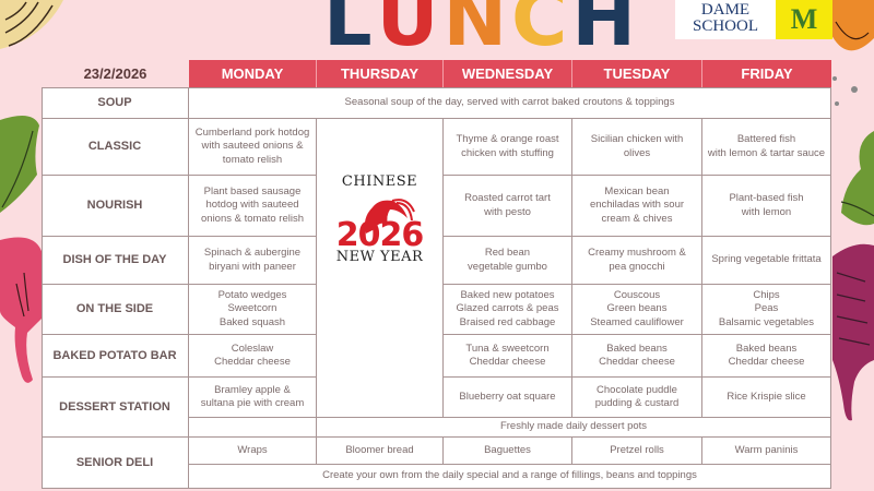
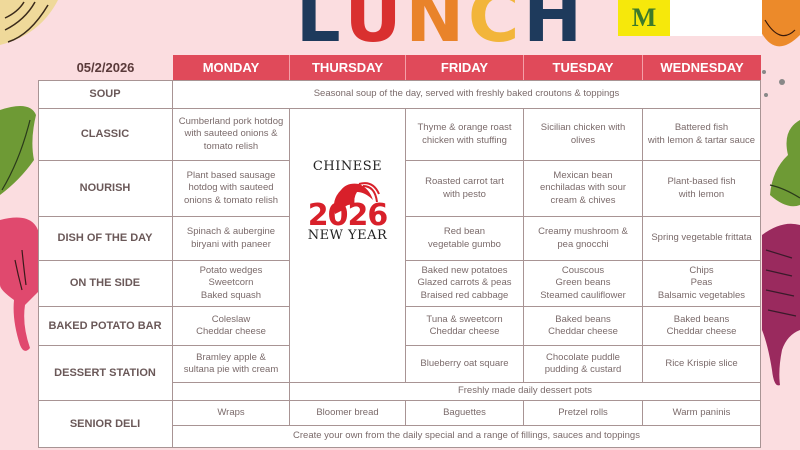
  LUNCH
- DAME
- SCHOOL
  M
- 23/2/2026
+ 05/2/2026
  MONDAY
  THURSDAY
- WEDNESDAY
+ FRIDAY
  TUESDAY
- FRIDAY
+ WEDNESDAY
  SOUP
  CLASSIC
  NOURISH
  DISH OF THE DAY
  ON THE SIDE
  BAKED POTATO BAR
  DESSERT STATION
  SENIOR DELI
- Seasonal soup of the day, served with carrot baked croutons & toppings
+ Seasonal soup of the day, served with freshly baked croutons & toppings
  Cumberland pork hotdog
  with sauteed onions &
  tomato relish
  Thyme & orange roast
  chicken with stuffing
  Sicilian chicken with
  olives
  Battered fish
  with lemon & tartar sauce
  Plant based sausage
  hotdog with sauteed
  onions & tomato relish
  Roasted carrot tart
  with pesto
  Mexican bean
  enchiladas with sour
  cream & chives
  Plant-based fish
  with lemon
  Spinach & aubergine
  biryani with paneer
  Red bean
  vegetable gumbo
  Creamy mushroom &
  pea gnocchi
  Spring vegetable frittata
  Potato wedges
  Sweetcorn
  Baked squash
  Baked new potatoes
  Glazed carrots & peas
  Braised red cabbage
  Couscous
  Green beans
  Steamed cauliflower
  Chips
  Peas
  Balsamic vegetables
  Coleslaw
  Cheddar cheese
  Tuna & sweetcorn
  Cheddar cheese
  Baked beans
  Cheddar cheese
  Baked beans
  Cheddar cheese
  Bramley apple &
  sultana pie with cream
  Blueberry oat square
  Chocolate puddle
  pudding & custard
  Rice Krispie slice
  Freshly made daily dessert pots
  Wraps
  Bloomer bread
  Baguettes
  Pretzel rolls
  Warm paninis
- Create your own from the daily special and a range of fillings, beans and toppings
+ Create your own from the daily special and a range of fillings, sauces and toppings
  CHINESE
  2026
  NEW YEAR
